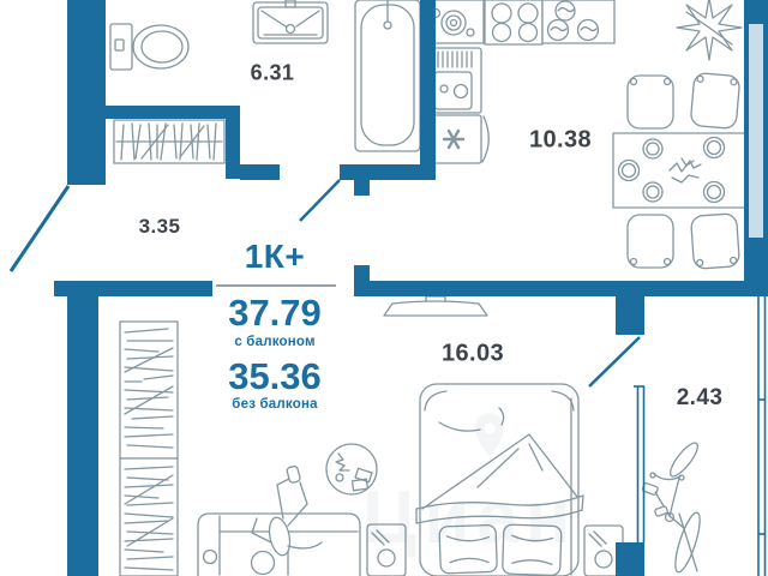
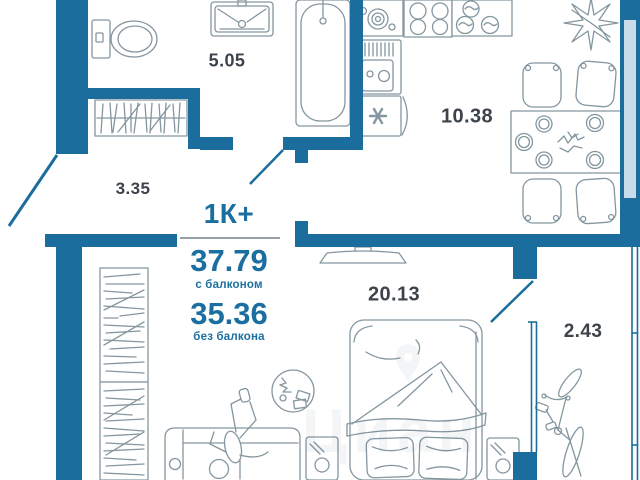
  Циан
- 6.31
+ 5.05
  10.38
  3.35
- 16.03
+ 20.13
  2.43
  1К+
  37.79
  с балконом
  35.36
  без балкона
